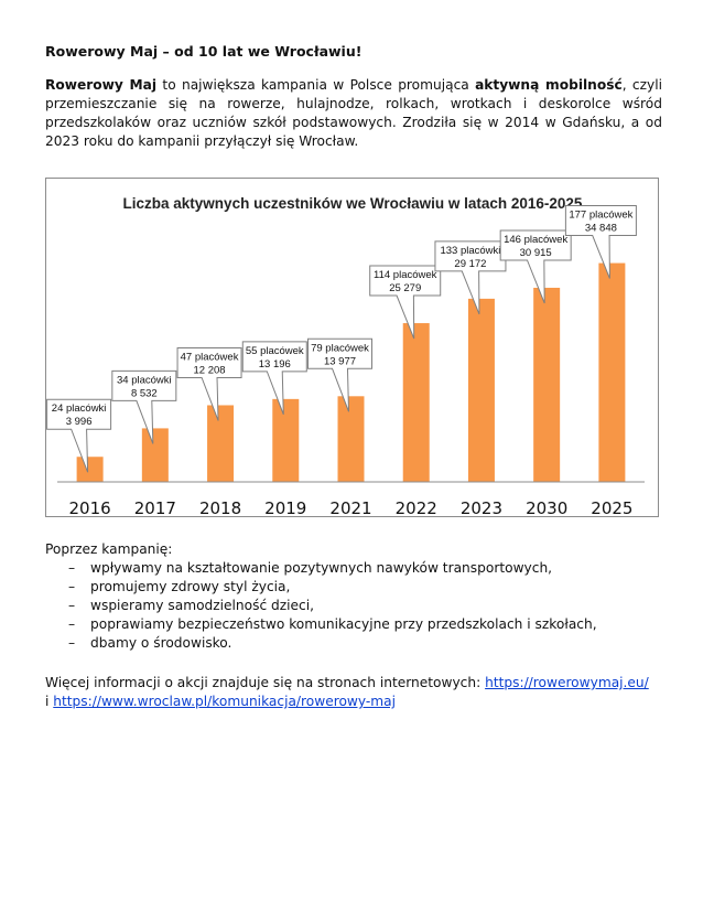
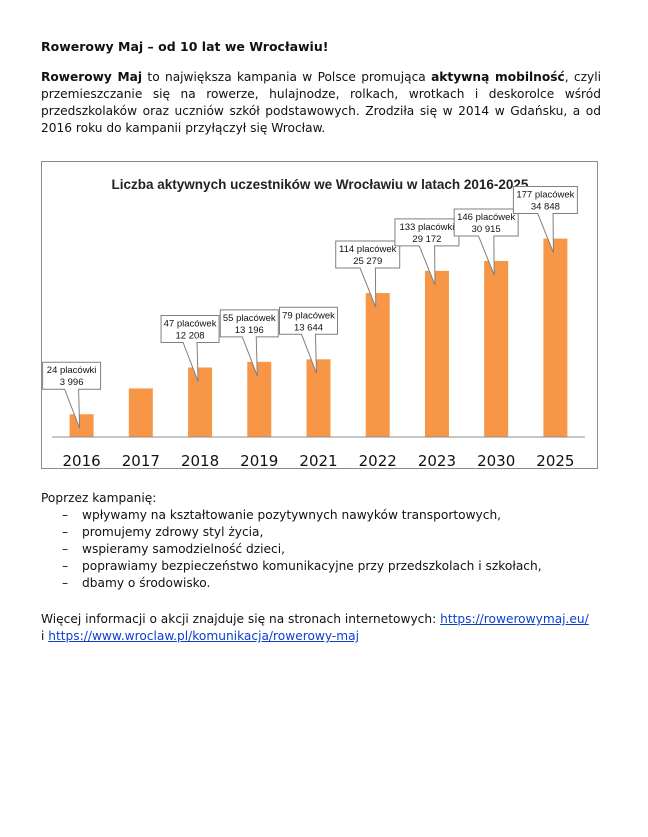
  Rowerowy Maj – od 10 lat we Wrocławiu!
- Rowerowy Maj to największa kampania w Polsce promująca aktywną mobilność, czyli przemieszczanie się na rowerze, hulajnodze, rolkach, wrotkach i deskorolce wśród przedszkolaków oraz uczniów szkół podstawowych. Zrodziła się w 2014 w Gdańsku, a od 2023 roku do kampanii przyłączył się Wrocław.
+ Rowerowy Maj to największa kampania w Polsce promująca aktywną mobilność, czyli przemieszczanie się na rowerze, hulajnodze, rolkach, wrotkach i deskorolce wśród przedszkolaków oraz uczniów szkół podstawowych. Zrodziła się w 2014 w Gdańsku, a od 2016 roku do kampanii przyłączył się Wrocław.
  Liczba aktywnych uczestników we Wrocławiu w latach 2016-2025
  24 placówki
  3 996
- 34 placówki
- 8 532
  47 placówek
  12 208
  55 placówek
  13 196
  79 placówek
- 13 977
+ 13 644
  114 placówek
  25 279
  133 placówki
  29 172
  146 placówek
  30 915
  177 placówek
  34 848
  2016
  2017
  2018
  2019
  2021
  2022
  2023
  2030
  2025
  Poprzez kampanię:
  –
  wpływamy na kształtowanie pozytywnych nawyków transportowych,
  –
  promujemy zdrowy styl życia,
  –
  wspieramy samodzielność dzieci,
  –
  poprawiamy bezpieczeństwo komunikacyjne przy przedszkolach i szkołach,
  –
  dbamy o środowisko.
  Więcej informacji o akcji znajduje się na stronach internetowych: https://rowerowymaj.eu/
  i https://www.wroclaw.pl/komunikacja/rowerowy-maj
